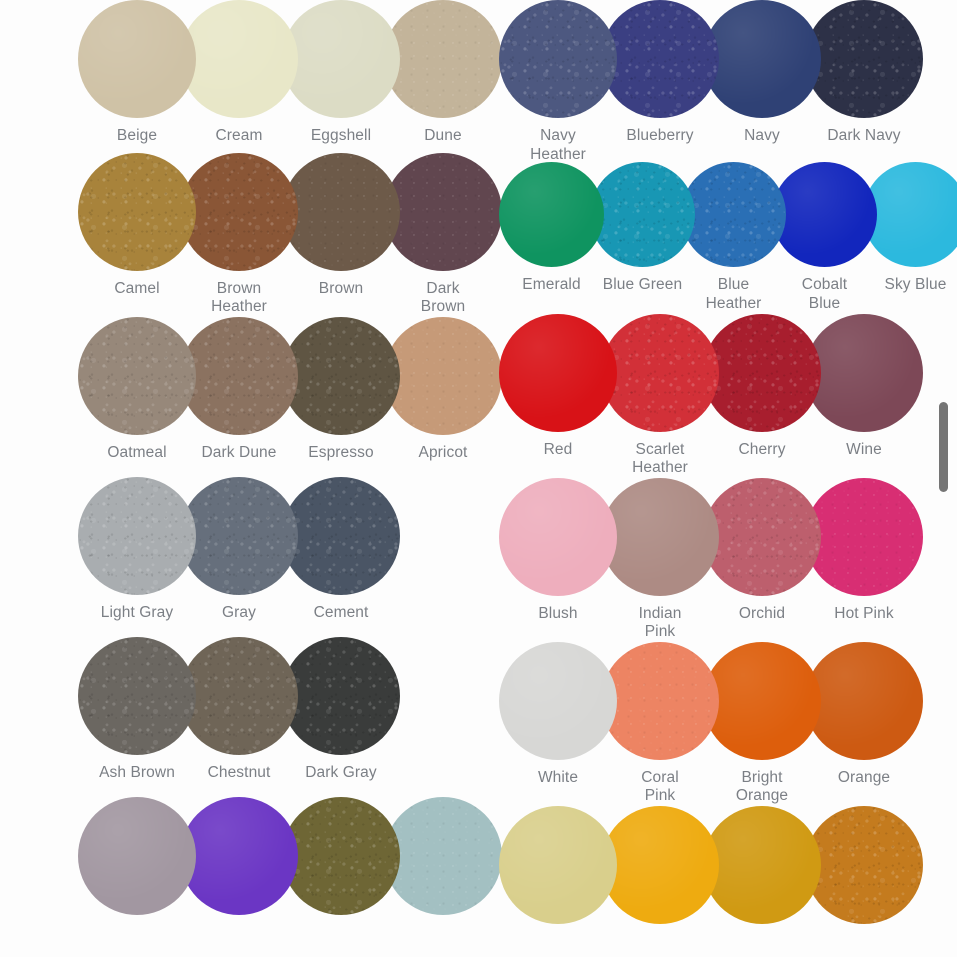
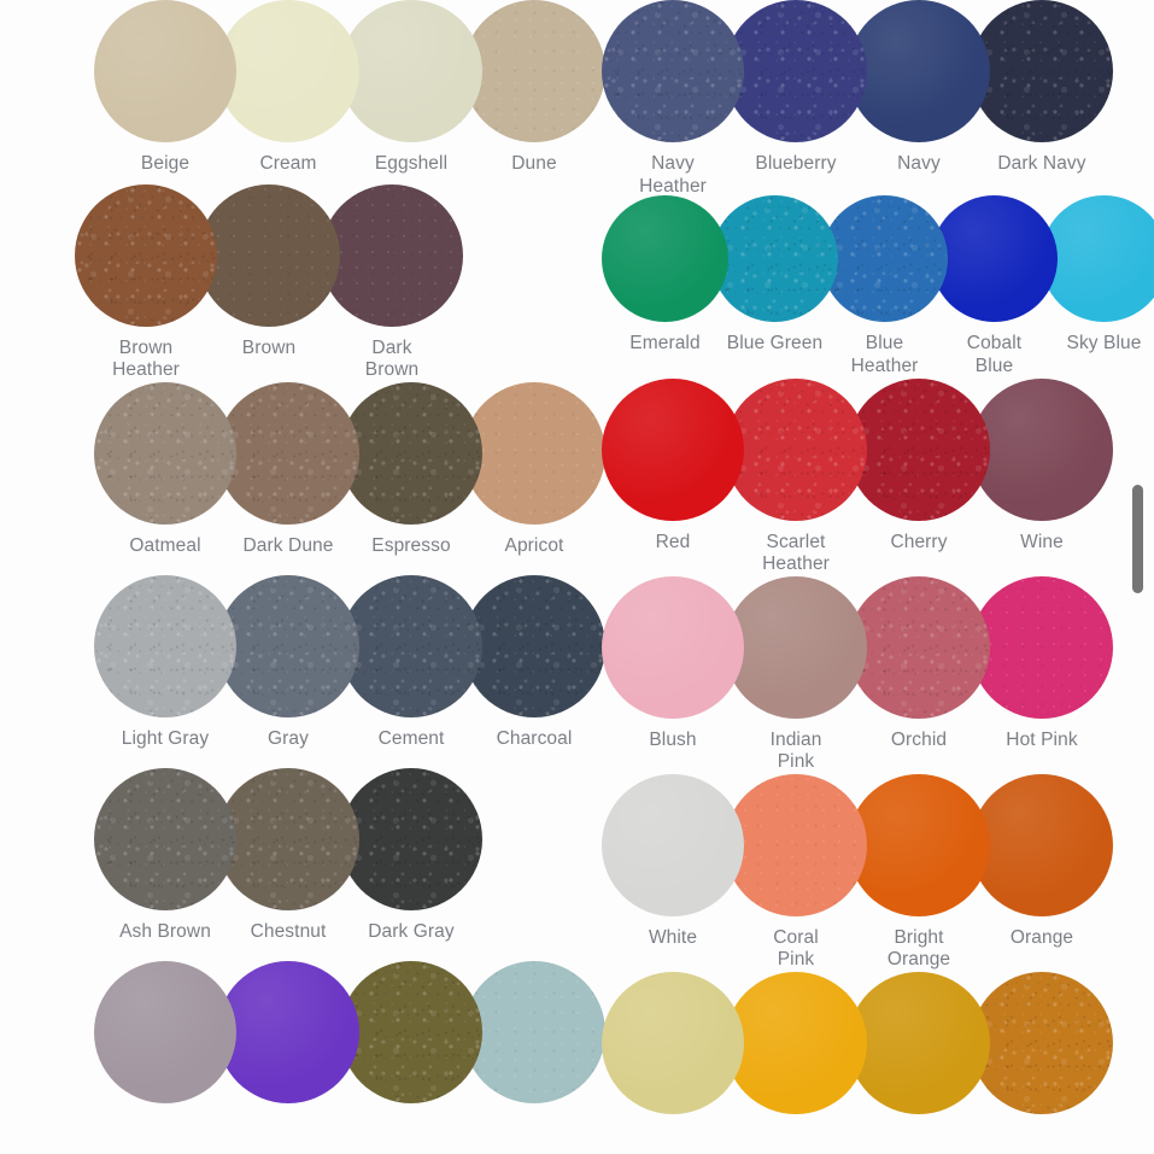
  Beige
  Cream
  Eggshell
  Dune
- Camel
  Brown
  Heather
  Brown
  Dark
  Brown
  Oatmeal
  Dark Dune
  Espresso
  Apricot
  Light Gray
  Gray
  Cement
+ Charcoal
  Ash Brown
  Chestnut
  Dark Gray
  Navy
  Heather
  Blueberry
  Navy
  Dark Navy
  Emerald
  Blue Green
  Blue
  Heather
  Cobalt
  Blue
  Sky Blue
  Red
  Scarlet
  Heather
  Cherry
  Wine
  Blush
  Indian
  Pink
  Orchid
  Hot Pink
  White
  Coral
  Pink
  Bright
  Orange
  Orange
